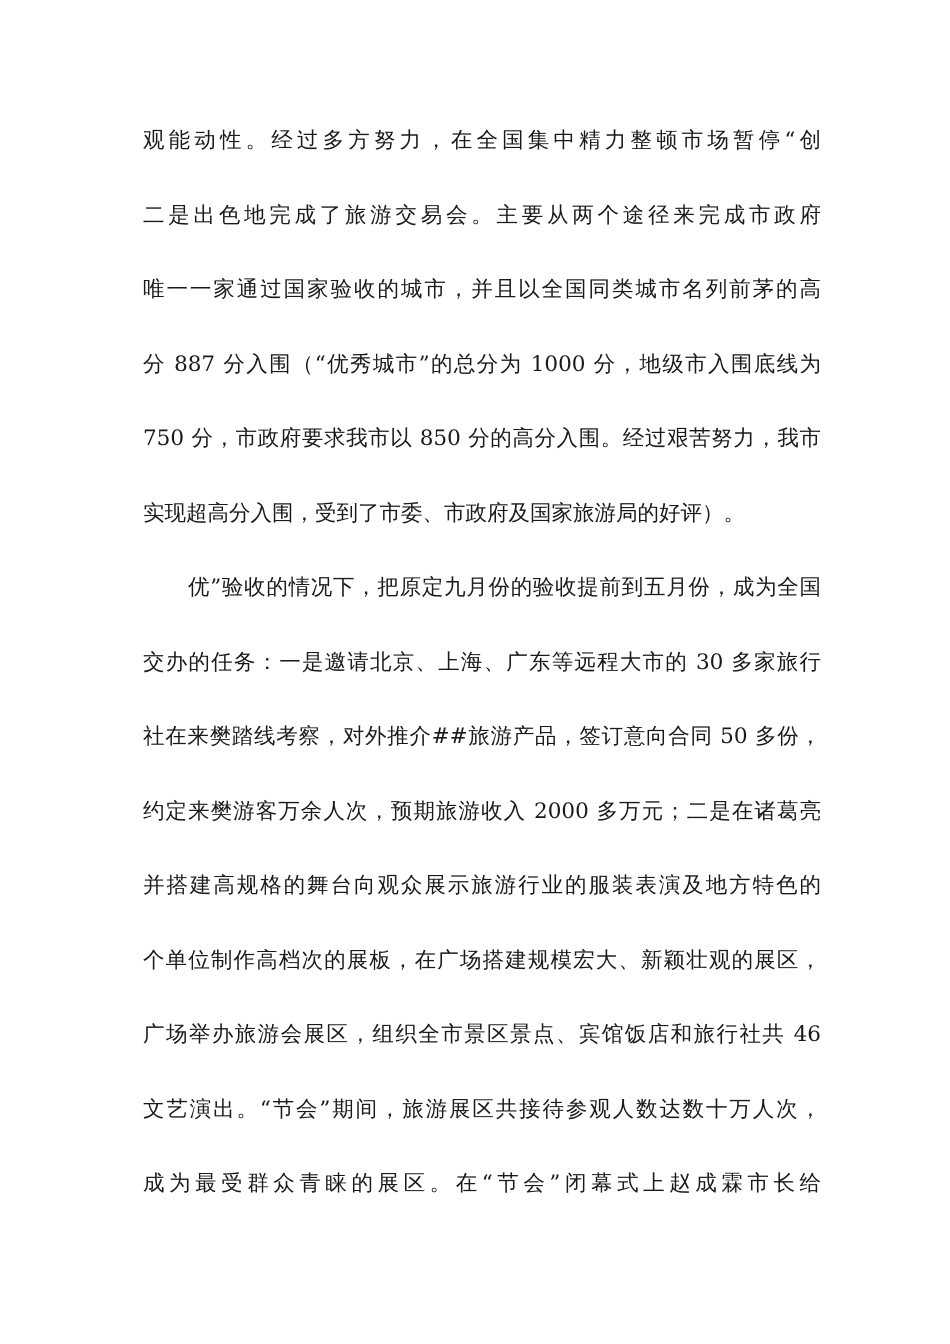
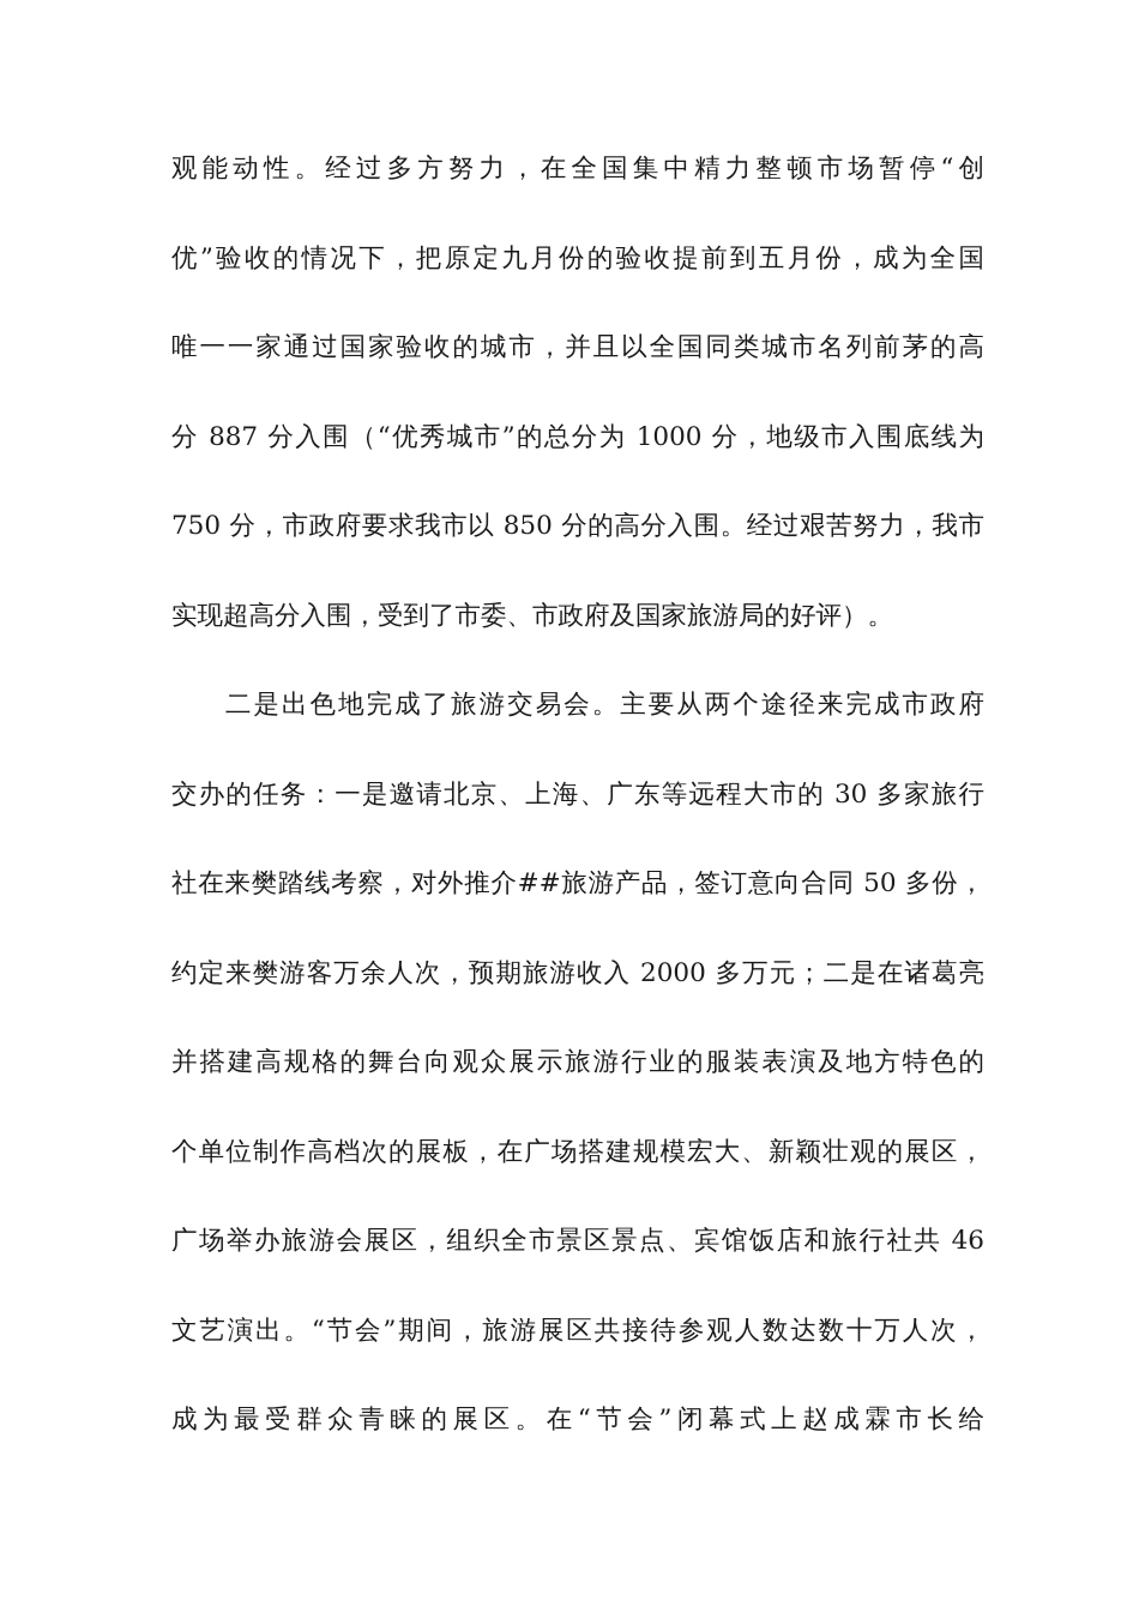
  观能动性。经过多方努力，在全国集中精力整顿市场暂停“创
- 二是出色地完成了旅游交易会。主要从两个途径来完成市政府
+ 优”验收的情况下，把原定九月份的验收提前到五月份，成为全国
  唯一一家通过国家验收的城市，并且以全国同类城市名列前茅的高
  分 887 分入围（“优秀城市”的总分为 1000 分，地级市入围底线为
  750 分，市政府要求我市以 850 分的高分入围。经过艰苦努力，我市
  实现超高分入围，受到了市委、市政府及国家旅游局的好评）。
- 优”验收的情况下，把原定九月份的验收提前到五月份，成为全国
+ 二是出色地完成了旅游交易会。主要从两个途径来完成市政府
  交办的任务：一是邀请北京、上海、广东等远程大市的 30 多家旅行
  社在来樊踏线考察，对外推介##旅游产品，签订意向合同 50 多份，
  约定来樊游客万余人次，预期旅游收入 2000 多万元；二是在诸葛亮
  并搭建高规格的舞台向观众展示旅游行业的服装表演及地方特色的
  个单位制作高档次的展板，在广场搭建规模宏大、新颖壮观的展区，
  广场举办旅游会展区，组织全市景区景点、宾馆饭店和旅行社共 46
  文艺演出。“节会”期间，旅游展区共接待参观人数达数十万人次，
  成为最受群众青睐的展区。在“节会”闭幕式上赵成霖市长给
